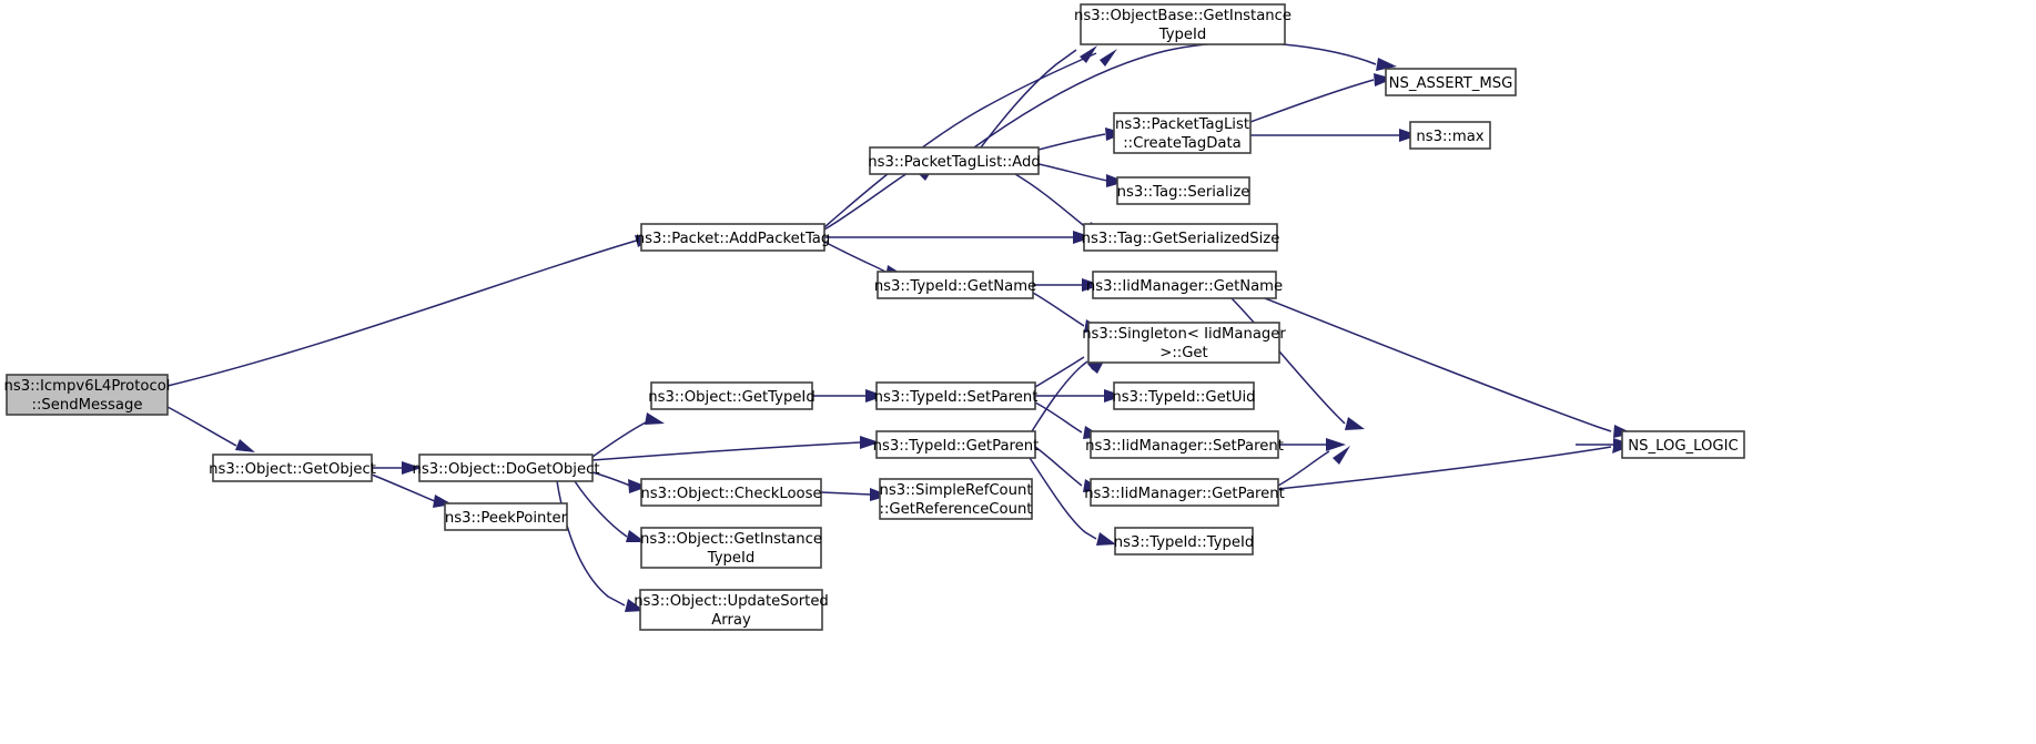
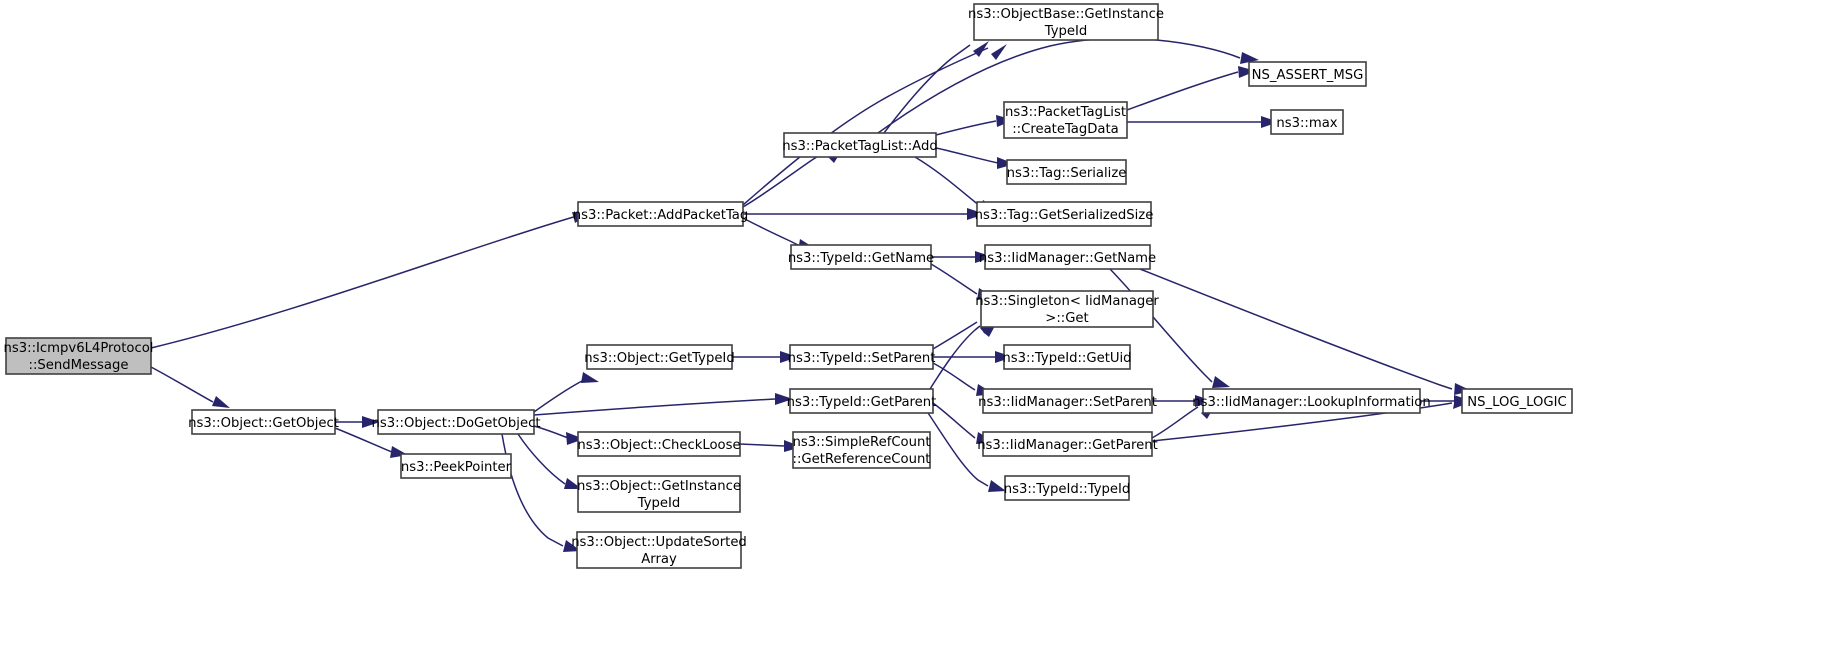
  ns3::Icmpv6L4Protocol
  ::SendMessage
  ns3::Object::GetObject
  ns3::PeekPointer
  ns3::Object::DoGetObject
  ns3::Object::GetTypeId
  ns3::Object::CheckLoose
  ns3::Object::GetInstance
  TypeId
  ns3::Object::UpdateSorted
  Array
  ns3::Packet::AddPacketTag
  ns3::PacketTagList::Add
  ns3::TypeId::GetName
  ns3::TypeId::SetParent
  ns3::TypeId::GetParent
  ns3::SimpleRefCount
  ::GetReferenceCount
  ns3::ObjectBase::GetInstance
  TypeId
  ns3::PacketTagList
  ::CreateTagData
  ns3::Tag::Serialize
  ns3::Tag::GetSerializedSize
  ns3::IidManager::GetName
  ns3::Singleton< IidManager
  >::Get
  ns3::TypeId::GetUid
  ns3::IidManager::SetParent
  ns3::IidManager::GetParent
  ns3::TypeId::TypeId
  NS_ASSERT_MSG
  ns3::max
+ ns3::IidManager::LookupInformation
  NS_LOG_LOGIC
